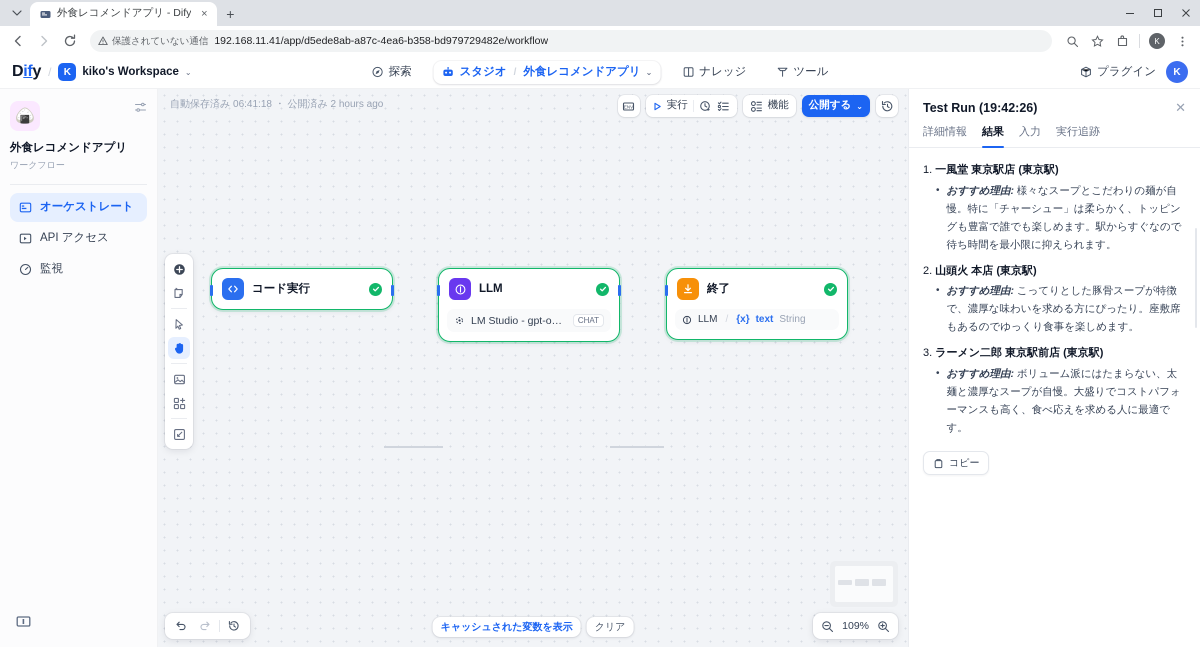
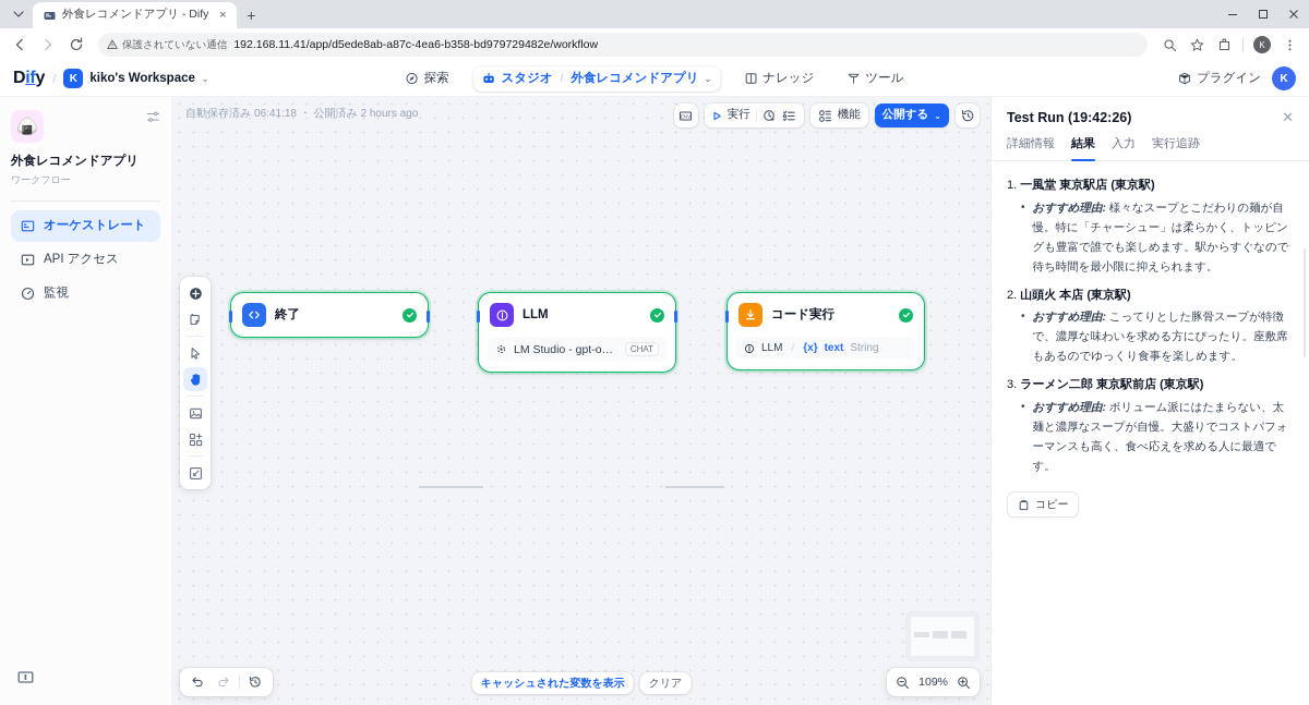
  外食レコメンドアプリ - Dify
  ×
  +
  保護されていない通信
  192.168.11.41/app/d5ede8ab-a87c-4ea6-b358-bd979729482e/workflow
  K
  Dify
  /
  K
  kiko's Workspace
  ⌄
  探索
  スタジオ
  /
  外食レコメンドアプリ
  ⌄
  ナレッジ
  ツール
  プラグイン
  K
  🍙
  外食レコメンドアプリ
  ワークフロー
  オーケストレート
  API アクセス
  監視
  自動保存済み 06:41:18 ・ 公開済み 2 hours ago
  実行
  機能
  公開する
  ⌄
- コード実行
+ 終了
  LLM
  LM Studio - gpt-oss-
  CHAT
- 終了
+ コード実行
  LLM
  /
  {x}
  text
  String
  キャッシュされた変数を表示
  クリア
  109%
  Test Run (19:42:26)
  ✕
  詳細情報
  結果
  入力
  実行追跡
  1. 一風堂 東京駅店 (東京駅)
  •
  おすすめ理由: 様々なスープとこだわりの麺が自慢。特に「チャーシュー」は柔らかく、トッピングも豊富で誰でも楽しめます。駅からすぐなので待ち時間を最小限に抑えられます。
  2. 山頭火 本店 (東京駅)
  •
  おすすめ理由: こってりとした豚骨スープが特徴で、濃厚な味わいを求める方にぴったり。座敷席もあるのでゆっくり食事を楽しめます。
  3. ラーメン二郎 東京駅前店 (東京駅)
  •
  おすすめ理由: ボリューム派にはたまらない、太麺と濃厚なスープが自慢。大盛りでコストパフォーマンスも高く、食べ応えを求める人に最適です。
  コピー
